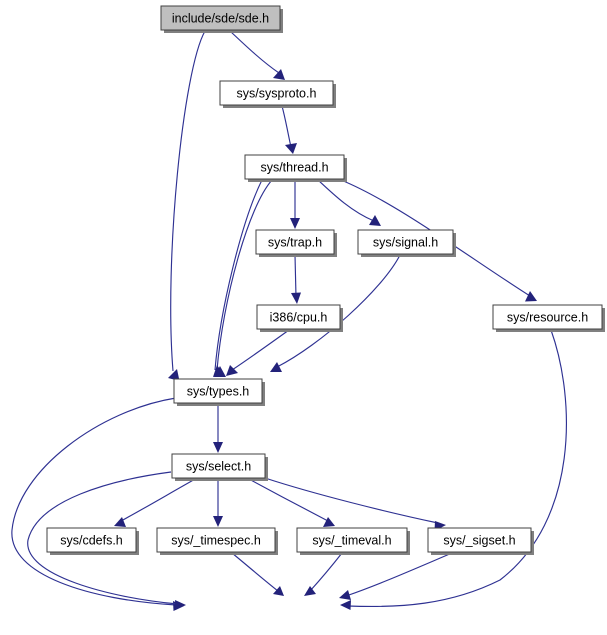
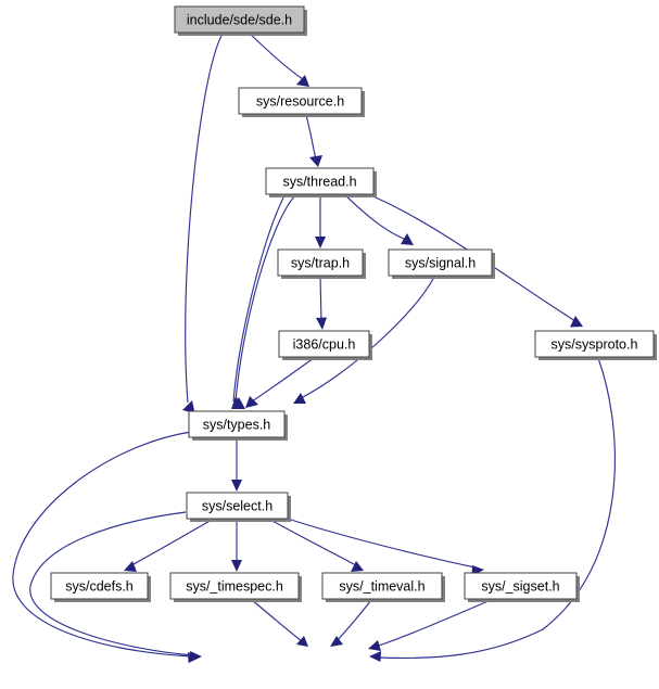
  include/sde/sde.h
- sys/sysproto.h
+ sys/resource.h
  sys/thread.h
  sys/trap.h
  sys/signal.h
  i386/cpu.h
- sys/resource.h
+ sys/sysproto.h
  sys/types.h
  sys/select.h
  sys/cdefs.h
  sys/_timespec.h
  sys/_timeval.h
  sys/_sigset.h
